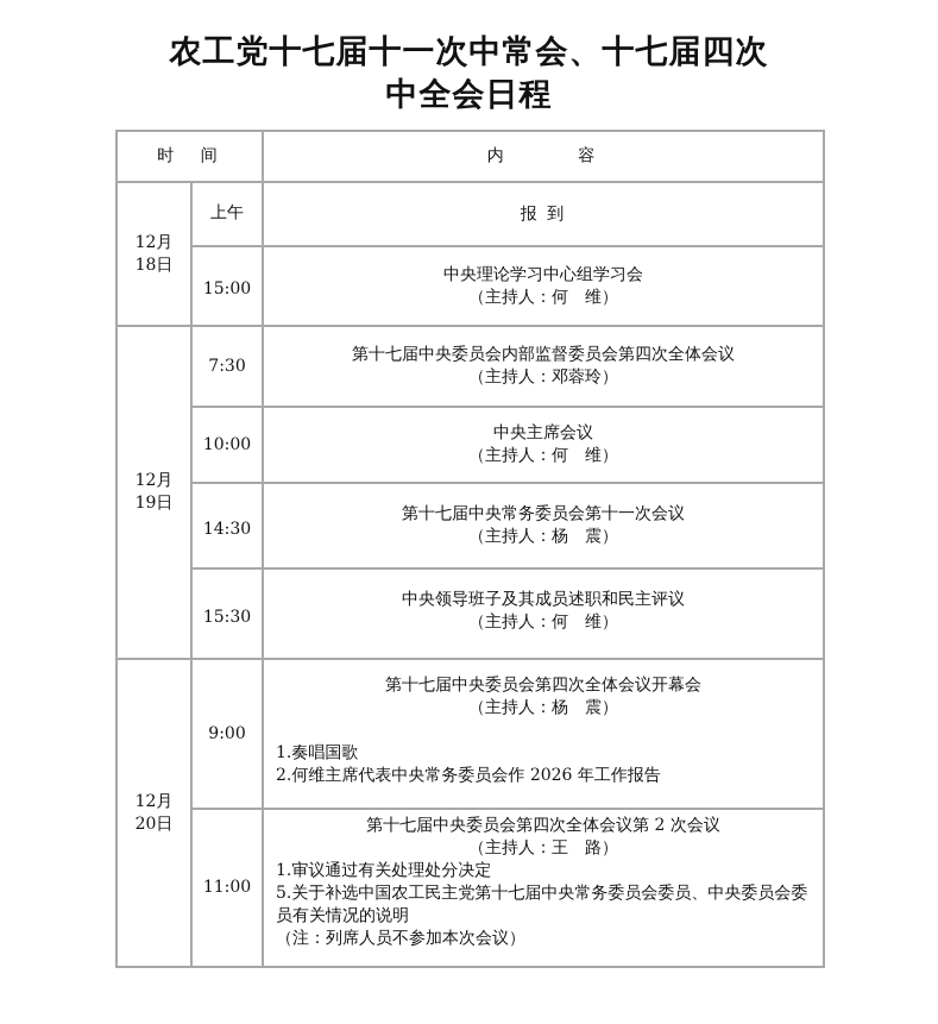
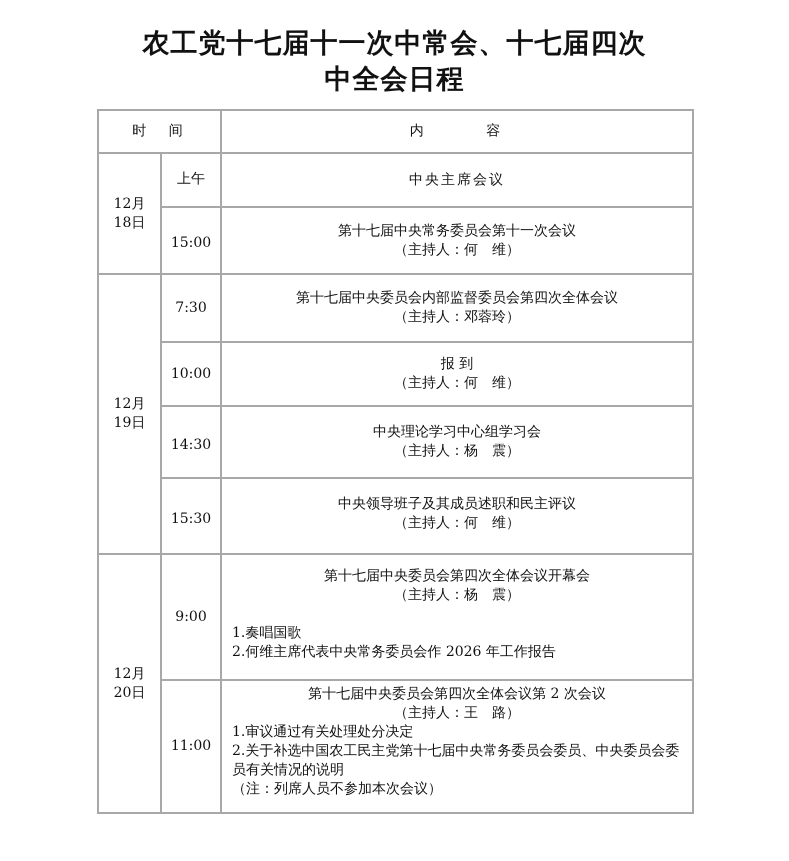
  农工党十七届十一次中常会、十七届四次
  中全会日程
  时 间	内 容
- 12月 18日	上午	报 到
+ 12月 18日	上午	中央主席会议
- 15:00	中央理论学习中心组学习会 （主持人：何 维）
+ 15:00	第十七届中央常务委员会第十一次会议 （主持人：何 维）
  12月 19日	7:30	第十七届中央委员会内部监督委员会第四次全体会议 （主持人：邓蓉玲）
- 10:00	中央主席会议 （主持人：何 维）
+ 10:00	报 到 （主持人：何 维）
- 14:30	第十七届中央常务委员会第十一次会议 （主持人：杨 震）
+ 14:30	中央理论学习中心组学习会 （主持人：杨 震）
  15:30	中央领导班子及其成员述职和民主评议 （主持人：何 维）
  12月 20日	9:00	第十七届中央委员会第四次全体会议开幕会 （主持人：杨 震） 1.奏唱国歌 2.何维主席代表中央常务委员会作 2026 年工作报告
- 11:00	第十七届中央委员会第四次全体会议第 2 次会议 （主持人：王 路） 1.审议通过有关处理处分决定 5.关于补选中国农工民主党第十七届中央常务委员会委员、中央委员会委员有关情况的说明 （注：列席人员不参加本次会议）
+ 11:00	第十七届中央委员会第四次全体会议第 2 次会议 （主持人：王 路） 1.审议通过有关处理处分决定 2.关于补选中国农工民主党第十七届中央常务委员会委员、中央委员会委员有关情况的说明 （注：列席人员不参加本次会议）
